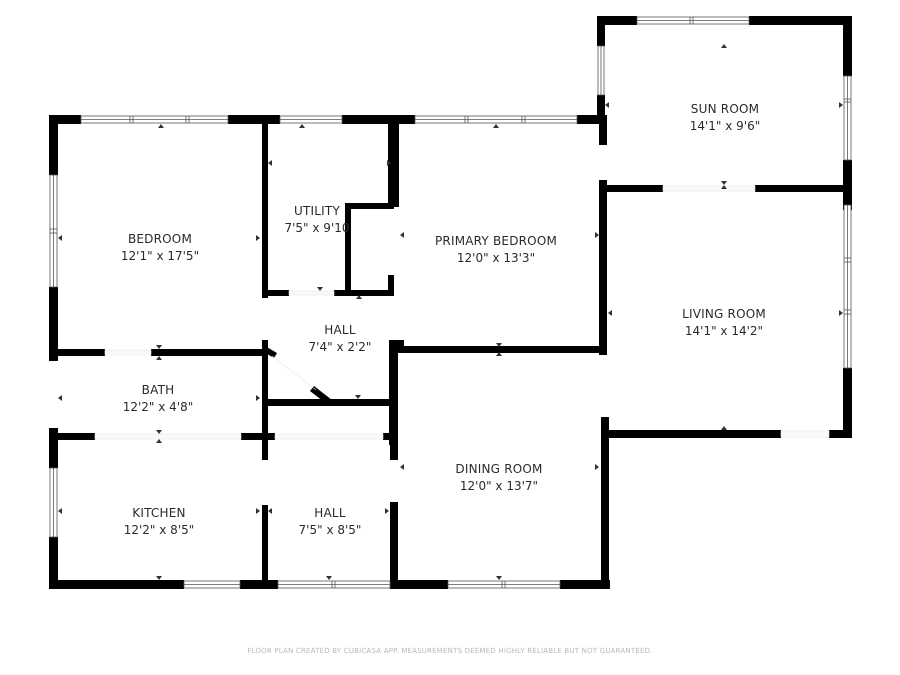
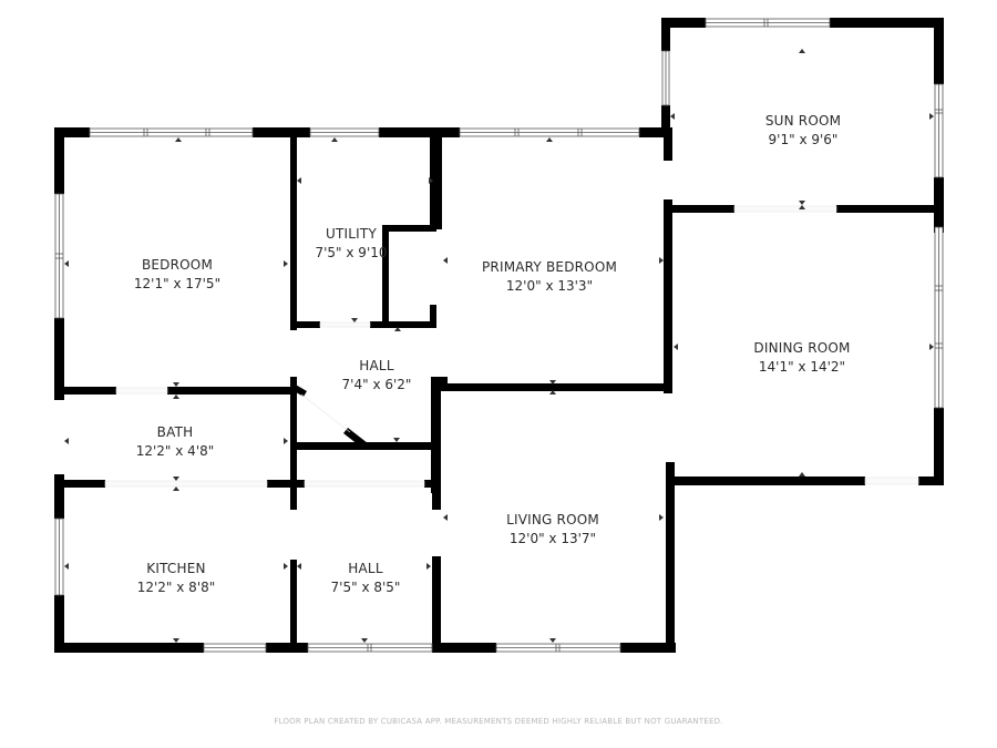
  BEDROOM
  12'1" x 17'5"
  UTILITY
  7'5" x 9'10
  PRIMARY BEDROOM
  12'0" x 13'3"
  SUN ROOM
- 14'1" x 9'6"
+ 9'1" x 9'6"
- LIVING ROOM
+ DINING ROOM
  14'1" x 14'2"
  HALL
- 7'4" x 2'2"
+ 7'4" x 6'2"
  BATH
  12'2" x 4'8"
- DINING ROOM
+ LIVING ROOM
  12'0" x 13'7"
  KITCHEN
- 12'2" x 8'5"
+ 12'2" x 8'8"
  HALL
  7'5" x 8'5"
  FLOOR PLAN CREATED BY CUBICASA APP. MEASUREMENTS DEEMED HIGHLY RELIABLE BUT NOT GUARANTEED.
